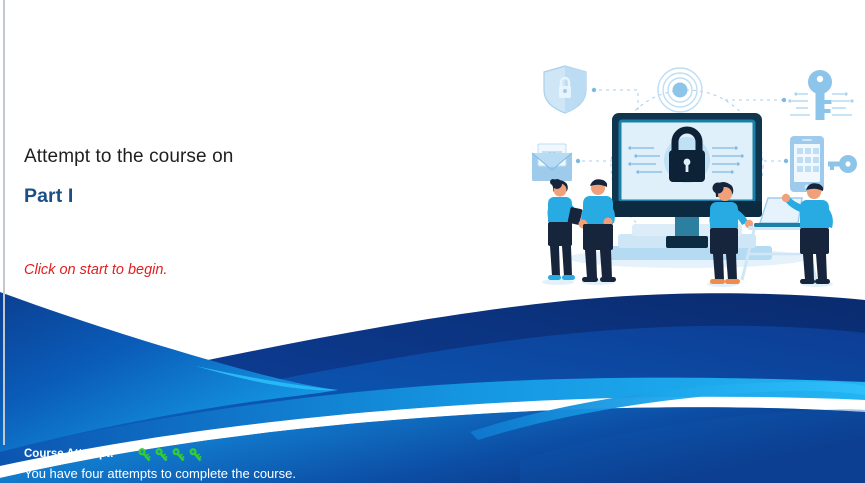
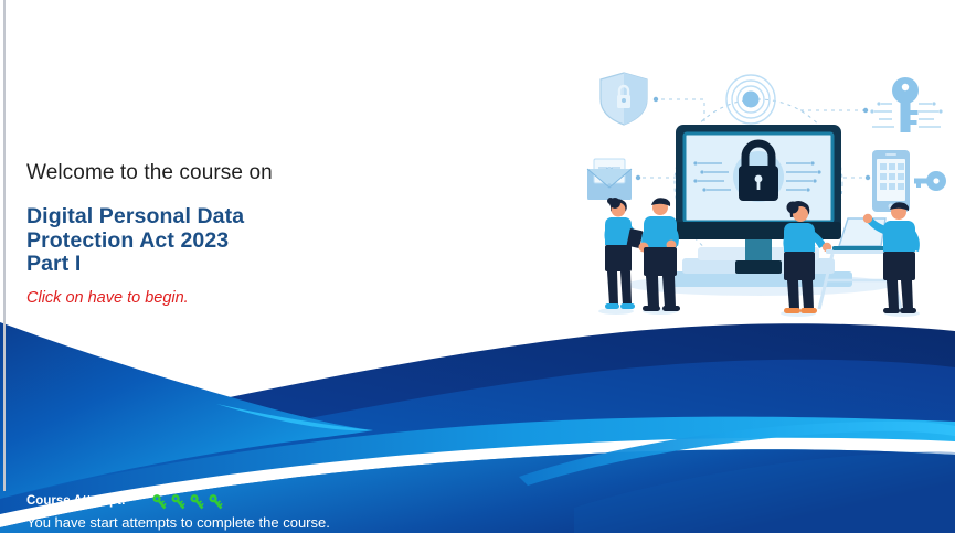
- Attempt to the course on
+ Welcome to the course on
+ Digital Personal Data
+ Protection Act 2023
  Part I
- Click on start to begin.
+ Click on have to begin.
  Course Attempt:
- You have four attempts to complete the course.
+ You have start attempts to complete the course.
